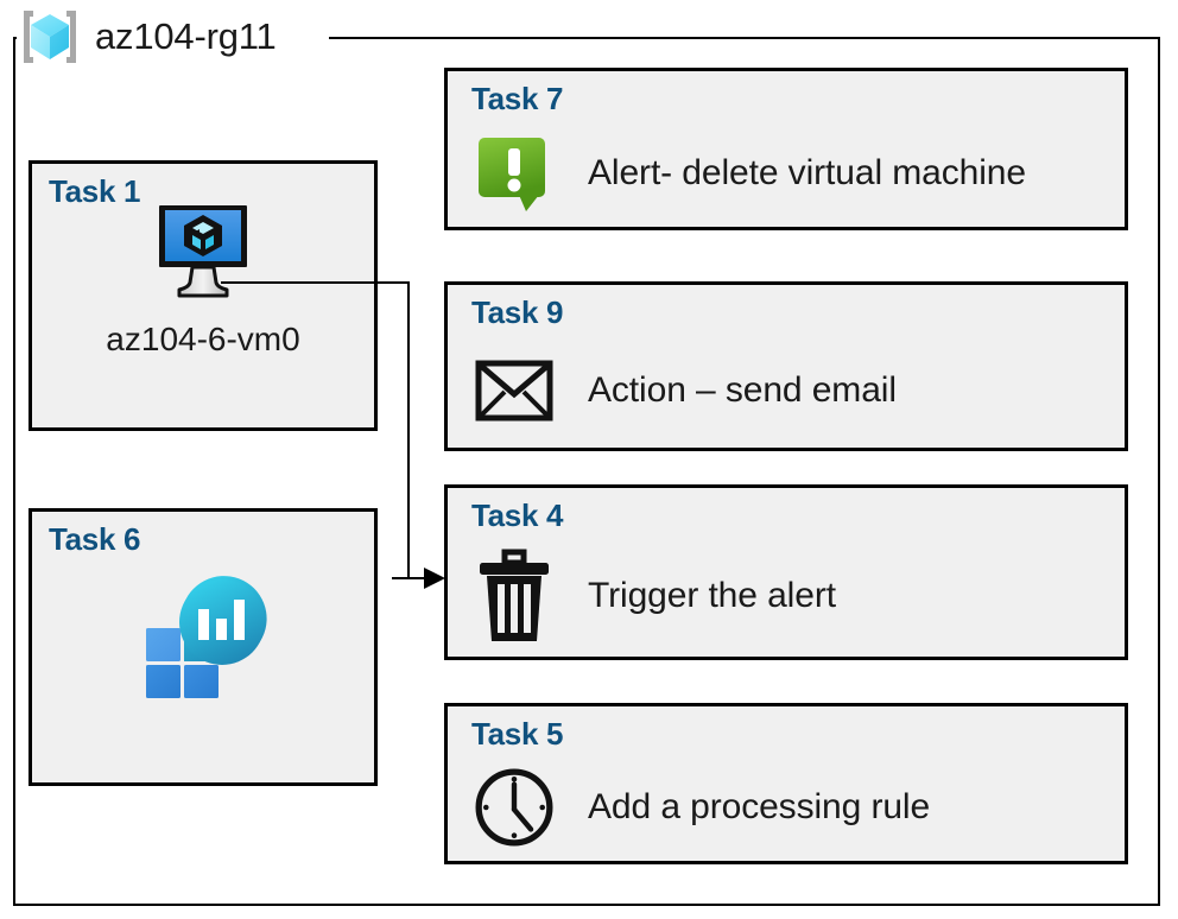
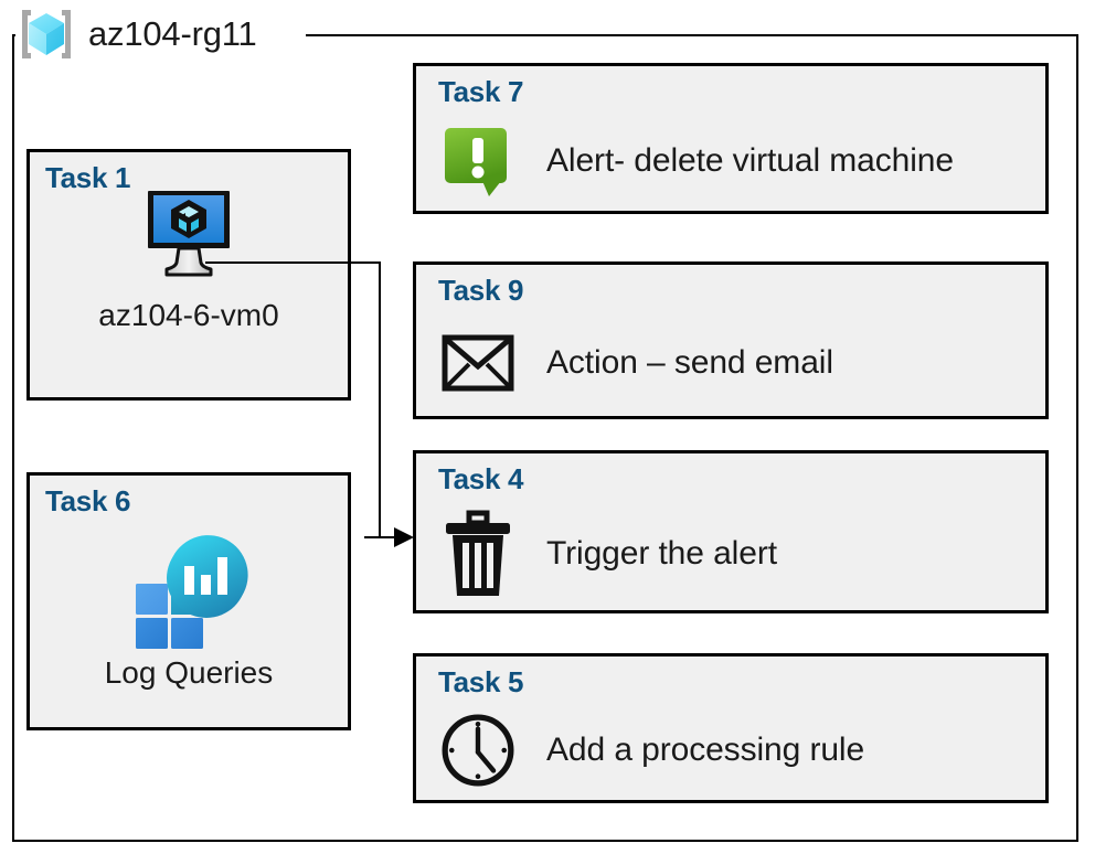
  az104-rg11
  Task 1
  az104-6-vm0
  Task 6
+ Log Queries
  Task 7
  Alert- delete virtual machine
  Task 9
  Action – send email
  Task 4
  Trigger the alert
  Task 5
  Add a processing rule
